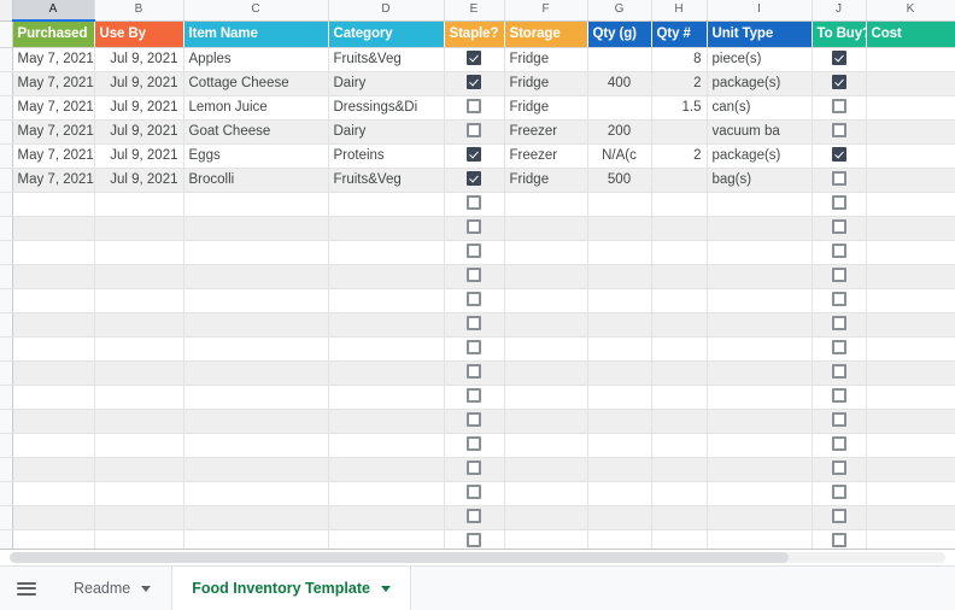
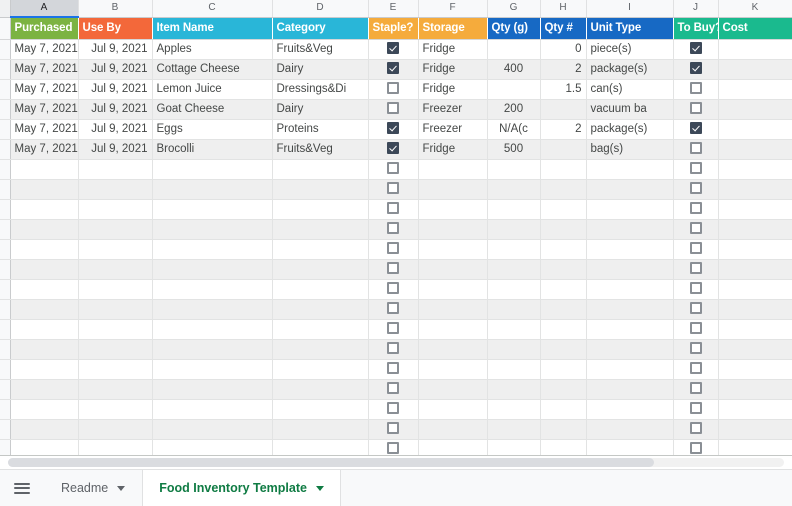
  	A	B	C	D	E	F	G	H	I	J	K
  	Purchased	Use By	Item Name	Category	Staple?	Storage	Qty (g)	Qty #	Unit Type	To Buy	Cost
- 	May 7, 2021	Jul 9, 2021	Apples	Fruits&Veg		Fridge		8	piece(s)
+ 	May 7, 2021	Jul 9, 2021	Apples	Fruits&Veg		Fridge		0	piece(s)
  	May 7, 2021	Jul 9, 2021	Cottage Cheese	Dairy		Fridge	400	2	package(s)
  	May 7, 2021	Jul 9, 2021	Lemon Juice	Dressings&Di		Fridge		1.5	can(s)
  	May 7, 2021	Jul 9, 2021	Goat Cheese	Dairy		Freezer	200		vacuum ba
  	May 7, 2021	Jul 9, 2021	Eggs	Proteins		Freezer	N/A(c	2	package(s)
  	May 7, 2021	Jul 9, 2021	Brocolli	Fruits&Veg		Fridge	500		bag(s)
  Readme
  Food Inventory Template
